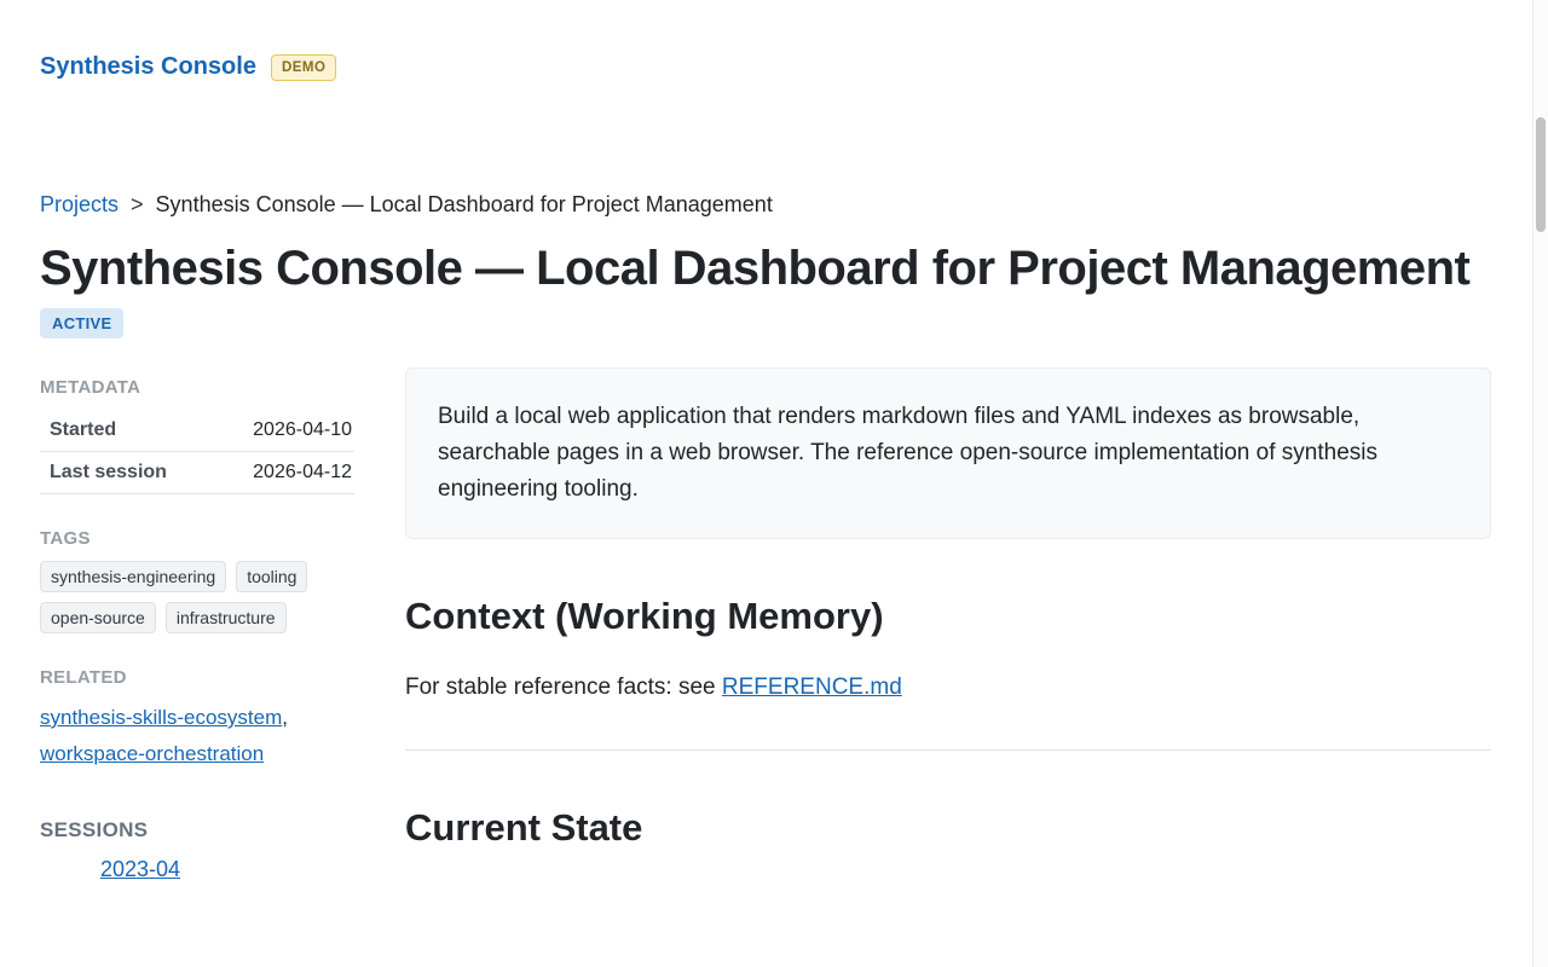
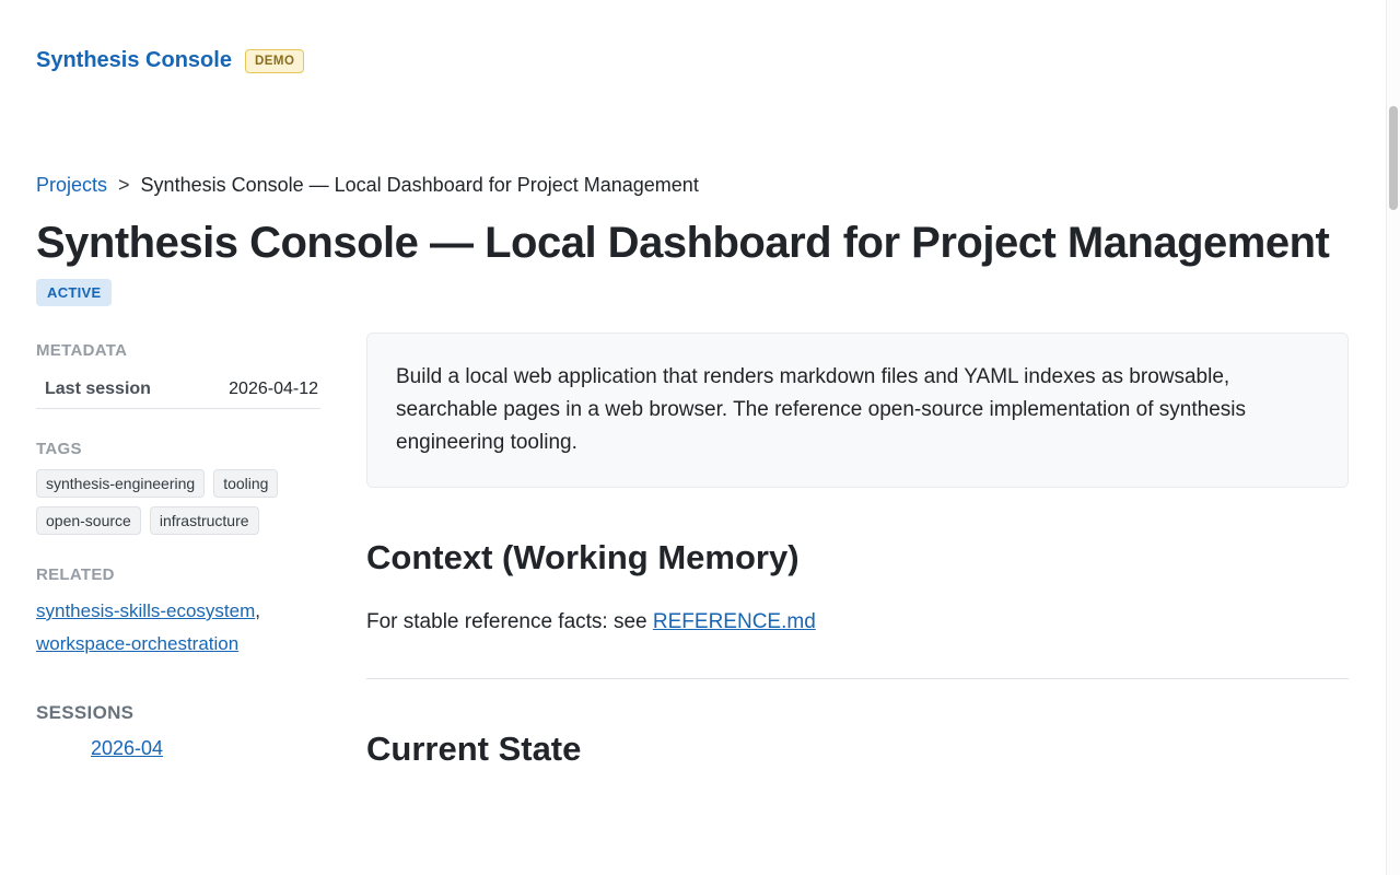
  Synthesis Console
  DEMO
  Projects > Synthesis Console — Local Dashboard for Project Management
  Synthesis Console — Local Dashboard for Project Management
  ACTIVE
  METADATA
- Started
- 2026-04-10
  Last session
  2026-04-12
  TAGS
  synthesis-engineering
  tooling
  open-source
  infrastructure
  RELATED
  synthesis-skills-ecosystem,
  workspace-orchestration
  SESSIONS
- 2023-04
+ 2026-04
  Build a local web application that renders markdown files and YAML indexes as browsable, searchable pages in a web browser. The reference open-source implementation of synthesis engineering tooling.
  Context (Working Memory)
  For stable reference facts: see REFERENCE.md
  Current State
